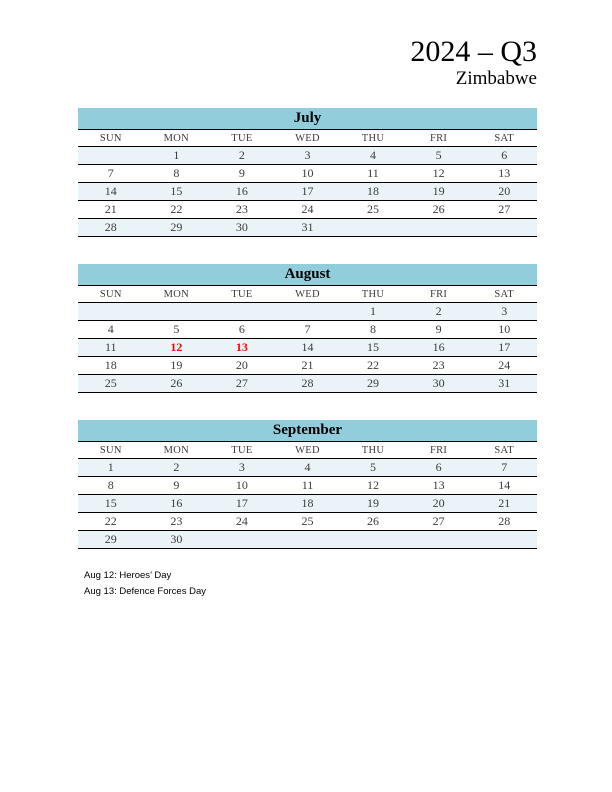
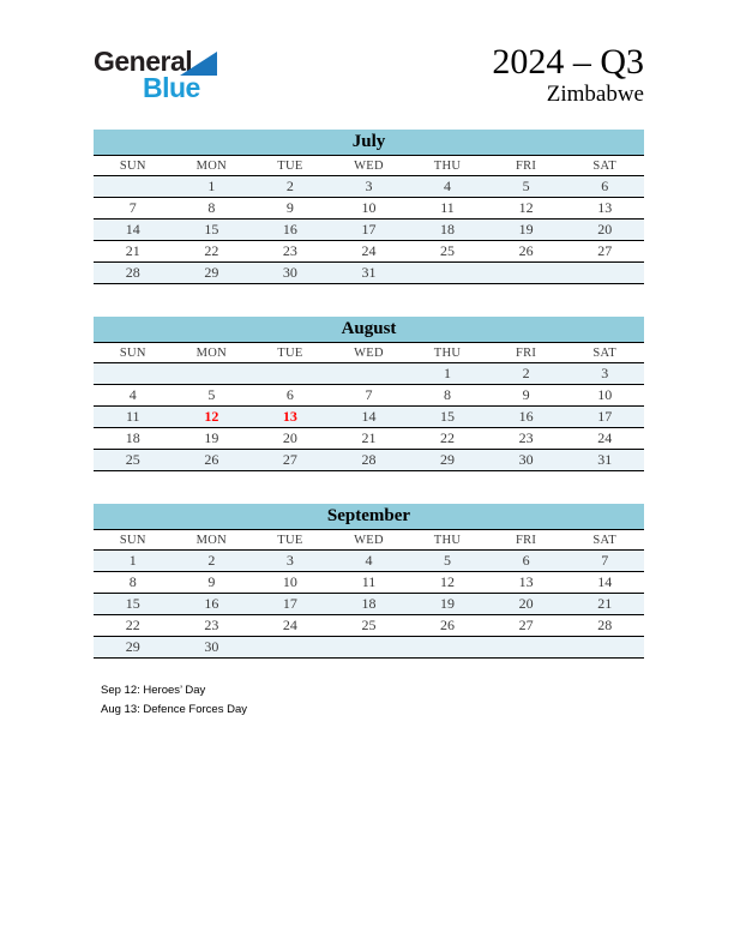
+ General
+ Blue
  2024 – Q3
  Zimbabwe
  July
  SUN	MON	TUE	WED	THU	FRI	SAT
  	1	2	3	4	5	6
  7	8	9	10	11	12	13
  14	15	16	17	18	19	20
  21	22	23	24	25	26	27
  28	29	30	31
  August
  SUN	MON	TUE	WED	THU	FRI	SAT
  				1	2	3
  4	5	6	7	8	9	10
  11	12	13	14	15	16	17
  18	19	20	21	22	23	24
  25	26	27	28	29	30	31
  September
  SUN	MON	TUE	WED	THU	FRI	SAT
  1	2	3	4	5	6	7
  8	9	10	11	12	13	14
  15	16	17	18	19	20	21
  22	23	24	25	26	27	28
  29	30
- Aug 12: Heroes’ Day
+ Sep 12: Heroes’ Day
  Aug 13: Defence Forces Day
